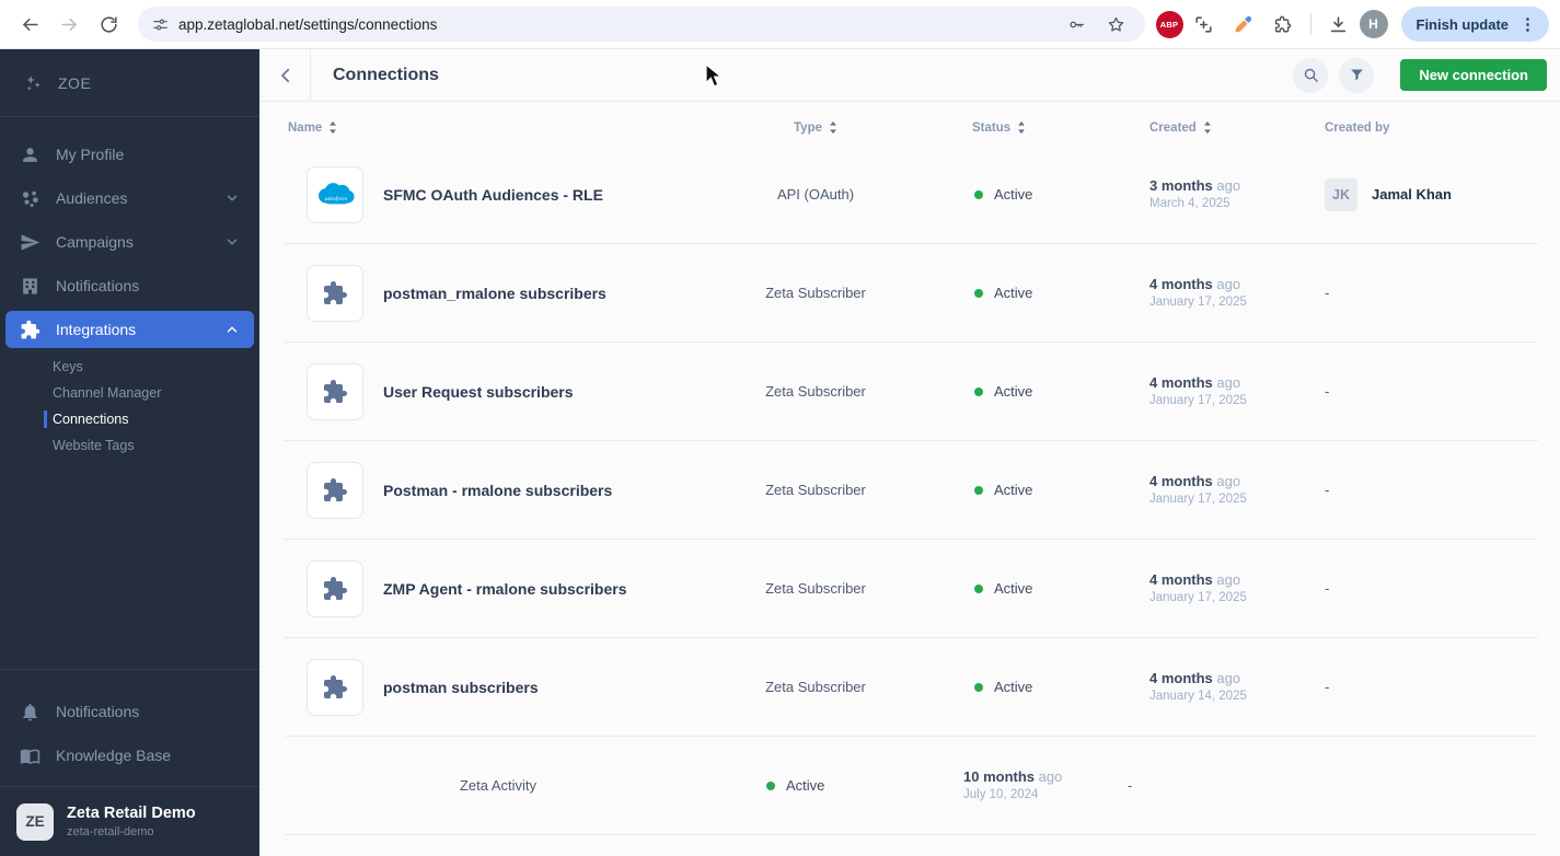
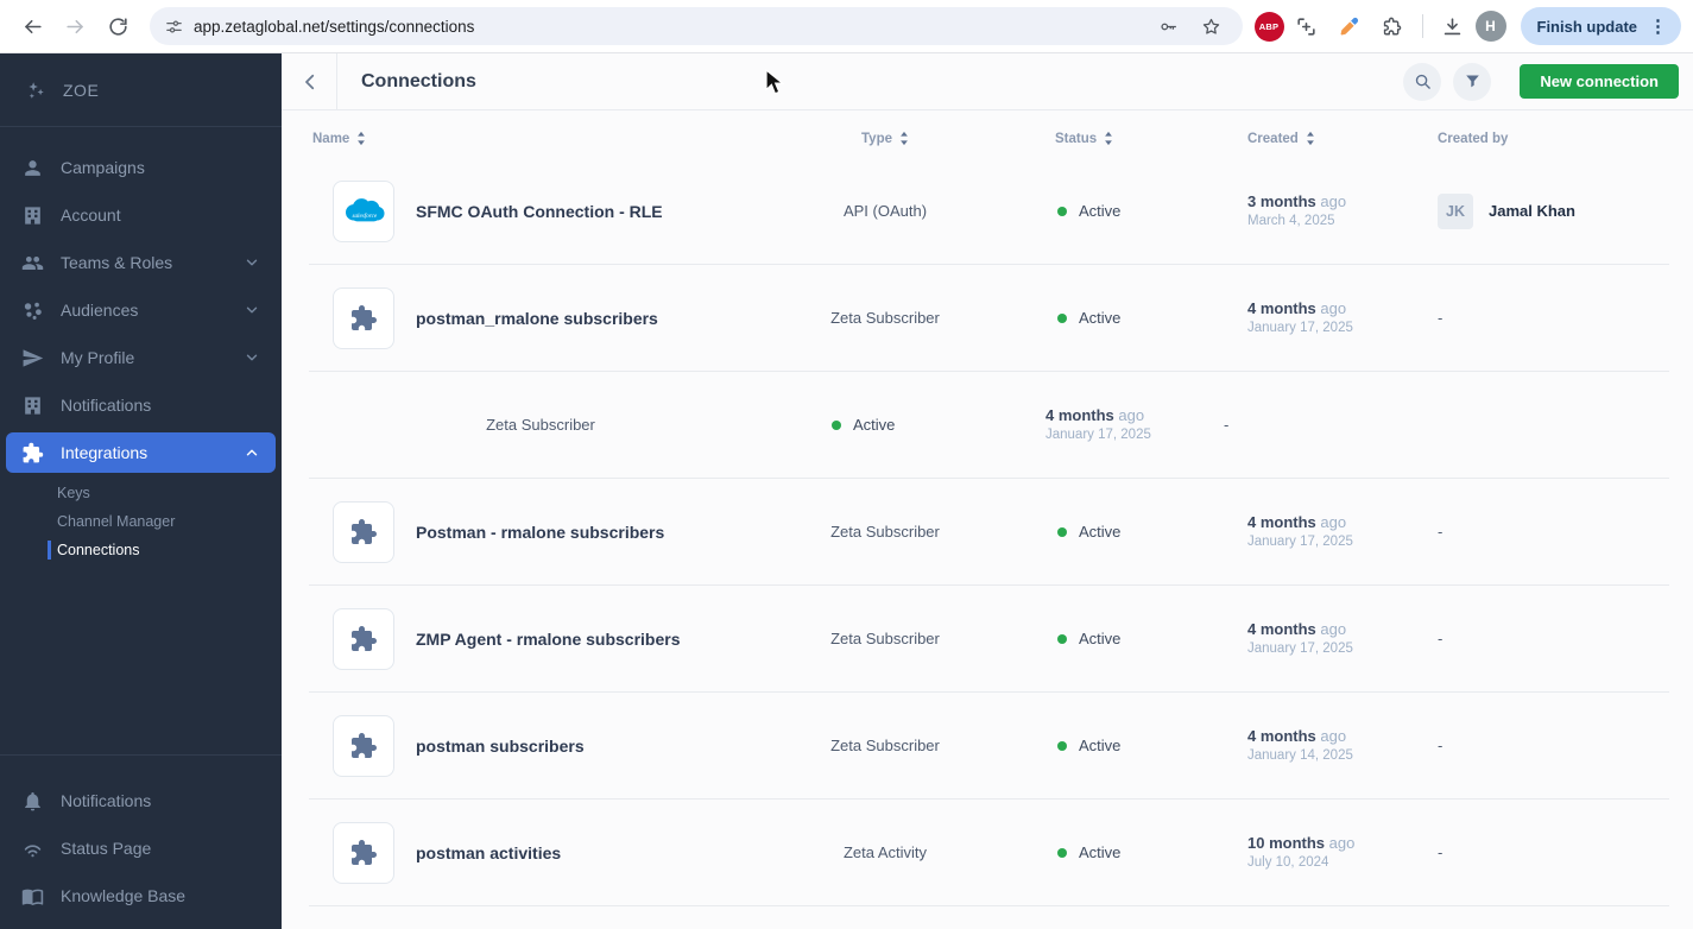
  app.zetaglobal.net/settings/connections
  ABP
  H
  Finish update
  ⋮
  ZOE
- My Profile
+ Campaigns
+ Account
+ Teams & Roles
  Audiences
- Campaigns
+ My Profile
  Notifications
  Integrations
  Keys
  Channel Manager
  Connections
- Website Tags
  Notifications
+ Status Page
  Knowledge Base
- ZE
- Zeta Retail Demo
- zeta-retail-demo
  Connections
  New connection
  Name
  Type
  Status
  Created
  Created by
- SFMC OAuth Audiences - RLE
+ SFMC OAuth Connection - RLE
  API (OAuth)
  Active
  3 months ago
  March 4, 2025
  JK
  Jamal Khan
  postman_rmalone subscribers
  Zeta Subscriber
  Active
  4 months ago
  January 17, 2025
  -
- User Request subscribers
  Zeta Subscriber
  Active
  4 months ago
  January 17, 2025
  -
  Postman - rmalone subscribers
  Zeta Subscriber
  Active
  4 months ago
  January 17, 2025
  -
  ZMP Agent - rmalone subscribers
  Zeta Subscriber
  Active
  4 months ago
  January 17, 2025
  -
  postman subscribers
  Zeta Subscriber
  Active
  4 months ago
  January 14, 2025
  -
+ postman activities
  Zeta Activity
  Active
  10 months ago
  July 10, 2024
  -
